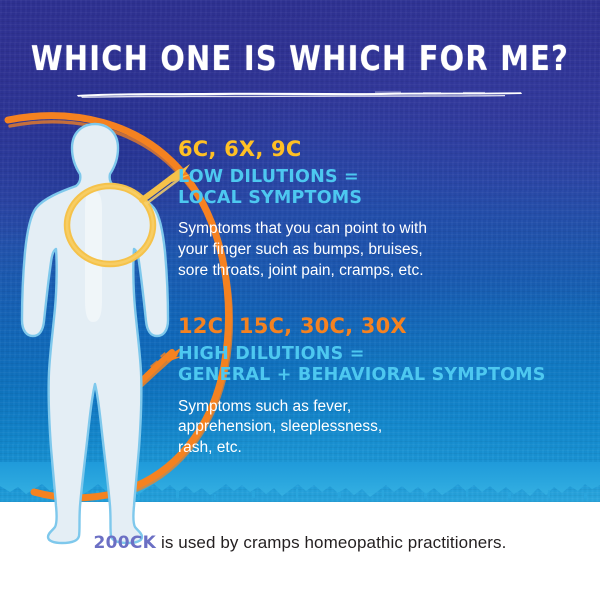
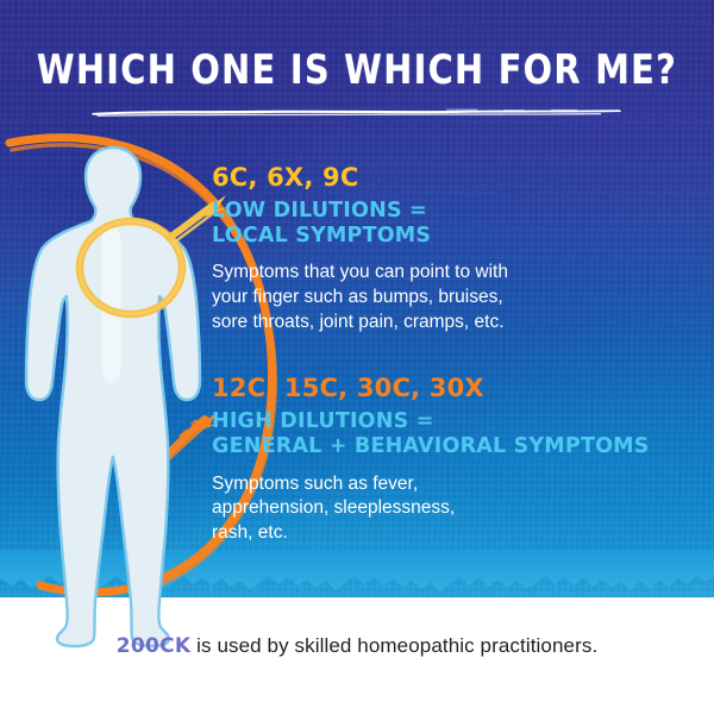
  WHICH ONE IS WHICH FOR ME?
  6C, 6X, 9C
  LOW DILUTIONS =
  LOCAL SYMPTOMS
  Symptoms that you can point to with
  your finger such as bumps, bruises,
  sore throats, joint pain, cramps, etc.
  12C, 15C, 30C, 30X
  HIGH DILUTIONS =
  GENERAL + BEHAVIORAL SYMPTOMS
  Symptoms such as fever,
  apprehension, sleeplessness,
  rash, etc.
- 200CK is used by cramps homeopathic practitioners.
+ 200CK is used by skilled homeopathic practitioners.
